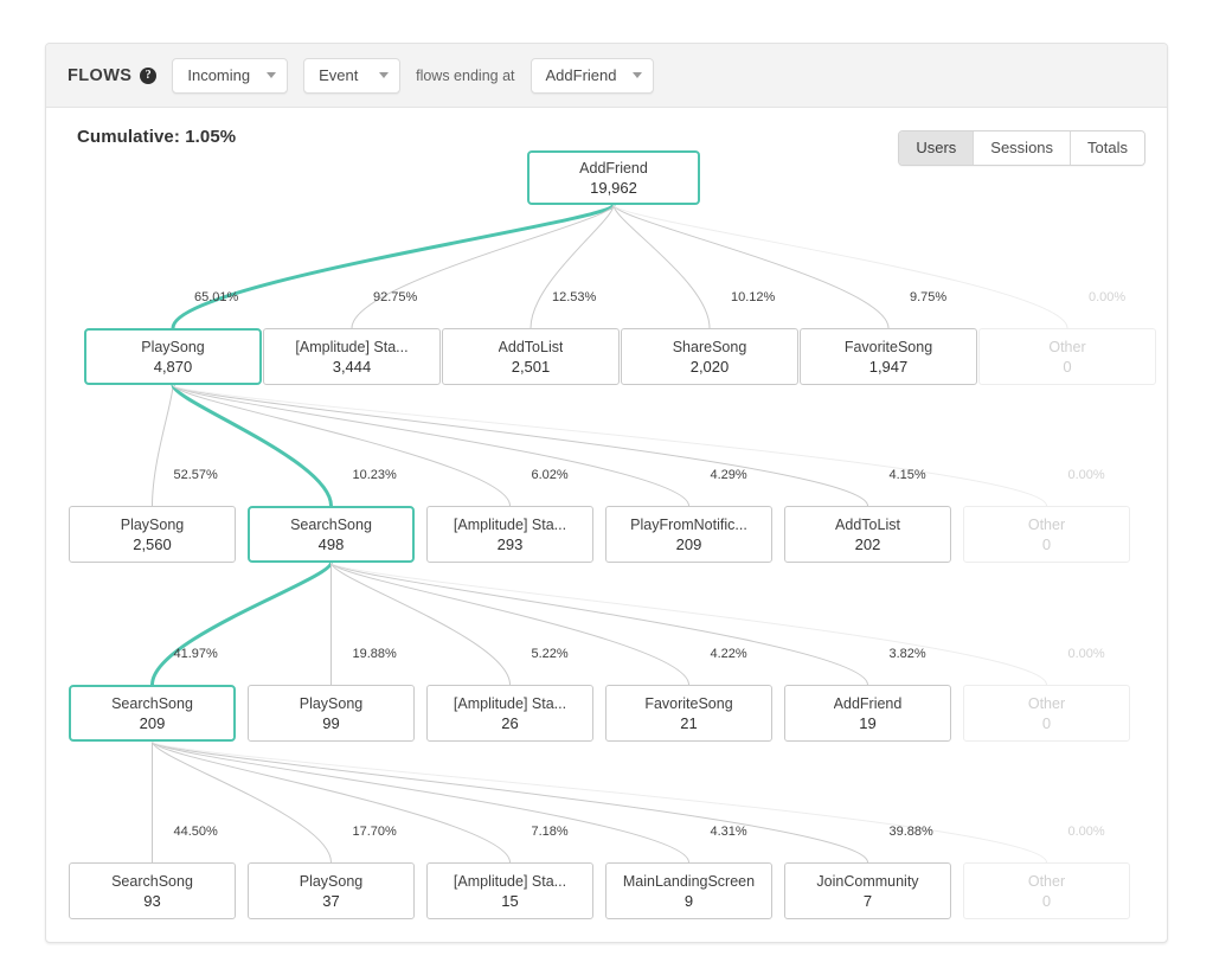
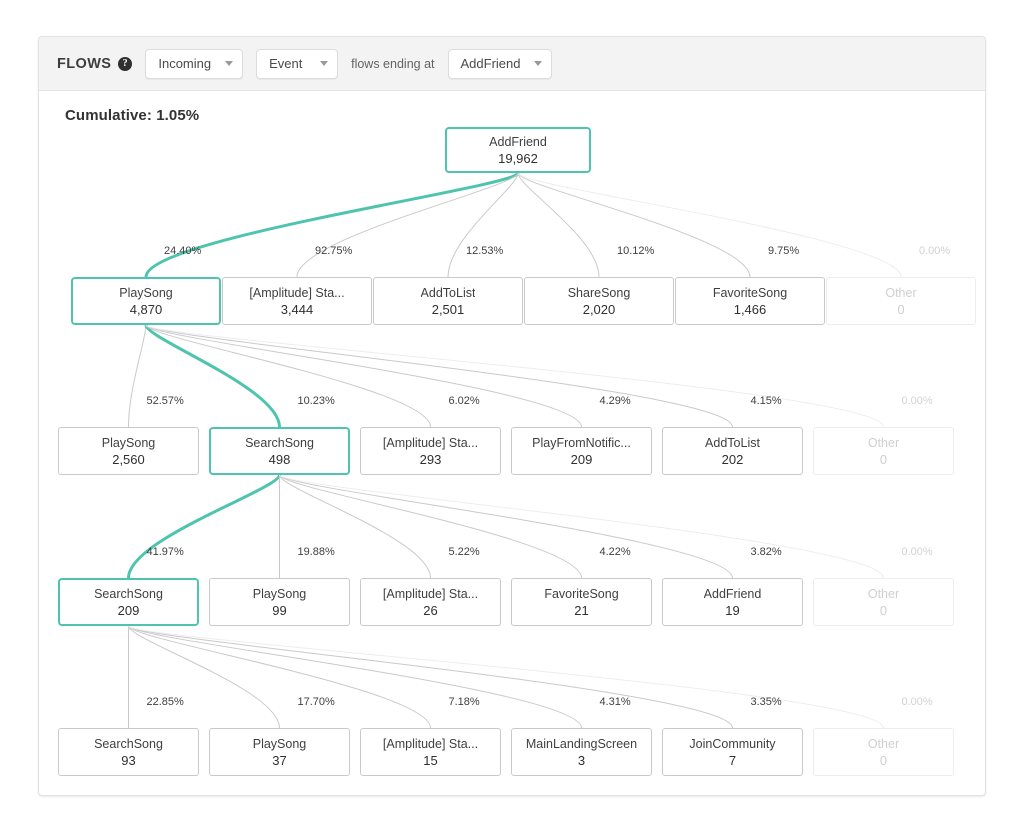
  FLOWS
  ?
  Incoming
  Event
  flows ending at
  AddFriend
  Cumulative: 1.05%
- Users
- Sessions
- Totals
  AddFriend
  19,962
  PlaySong
  4,870
  [Amplitude] Sta...
  3,444
  AddToList
  2,501
  ShareSong
  2,020
  FavoriteSong
- 1,947
+ 1,466
  Other
  0
  PlaySong
  2,560
  SearchSong
  498
  [Amplitude] Sta...
  293
  PlayFromNotific...
  209
  AddToList
  202
  Other
  0
  SearchSong
  209
  PlaySong
  99
  [Amplitude] Sta...
  26
  FavoriteSong
  21
  AddFriend
  19
  Other
  0
  SearchSong
  93
  PlaySong
  37
  [Amplitude] Sta...
  15
  MainLandingScreen
- 9
+ 3
  JoinCommunity
  7
  Other
  0
- 65.01%
+ 24.40%
  92.75%
  12.53%
  10.12%
  9.75%
  0.00%
  52.57%
  10.23%
  6.02%
  4.29%
  4.15%
  0.00%
  41.97%
  19.88%
  5.22%
  4.22%
  3.82%
  0.00%
- 44.50%
+ 22.85%
  17.70%
  7.18%
  4.31%
- 39.88%
+ 3.35%
  0.00%
